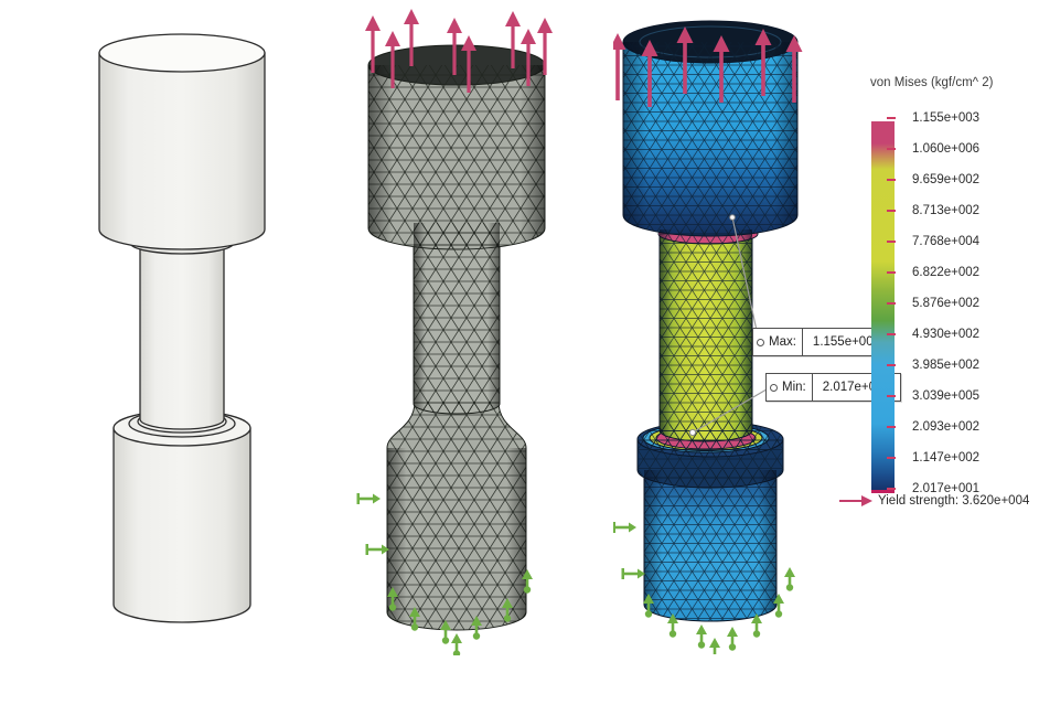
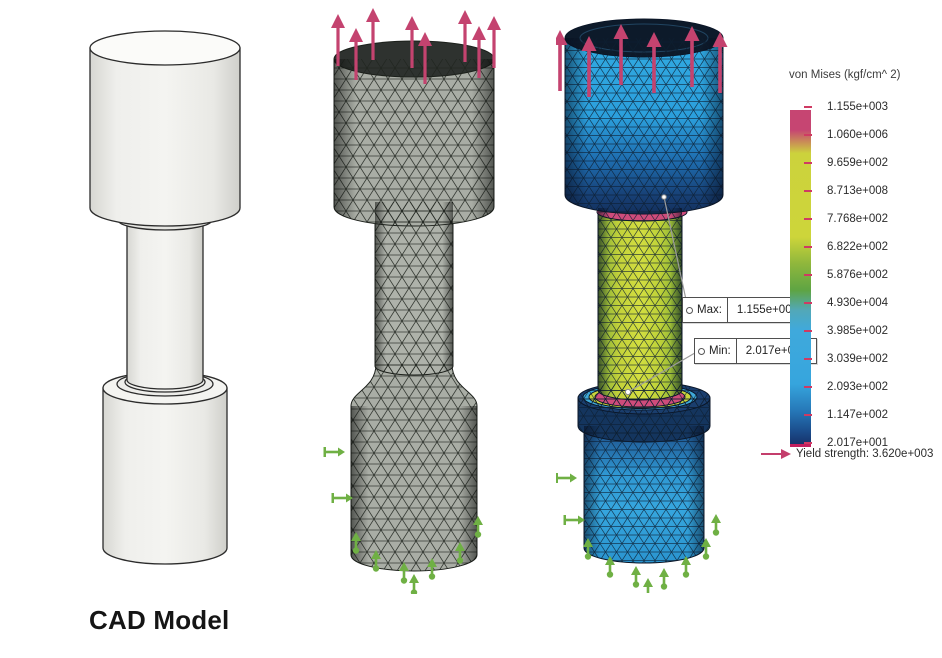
  Max:
  1.155e+00
  Min:
  2.017e+
  von Mises (kgf/cm^ 2)
  1.155e+003
  1.060e+006
  9.659e+002
- 8.713e+002
+ 8.713e+008
- 7.768e+004
+ 7.768e+002
  6.822e+002
  5.876e+002
- 4.930e+002
+ 4.930e+004
  3.985e+002
- 3.039e+005
+ 3.039e+002
  2.093e+002
  1.147e+002
  2.017e+001
- Yield strength: 3.620e+004
+ Yield strength: 3.620e+003
+ CAD Model
